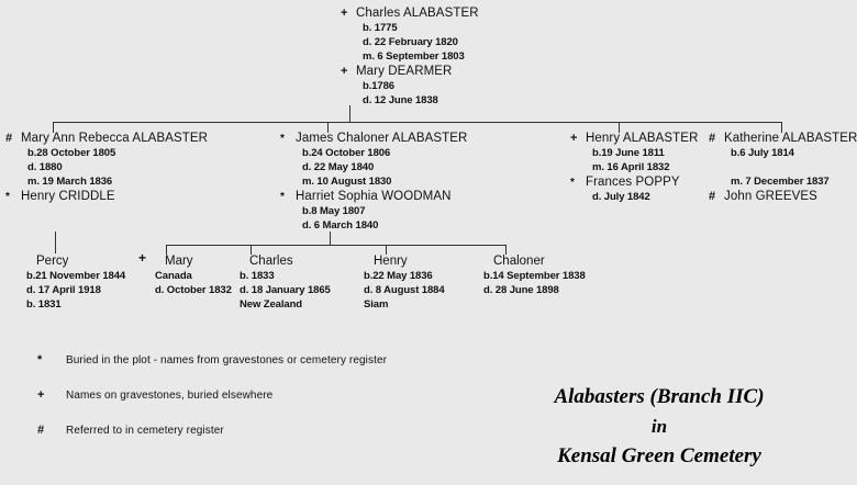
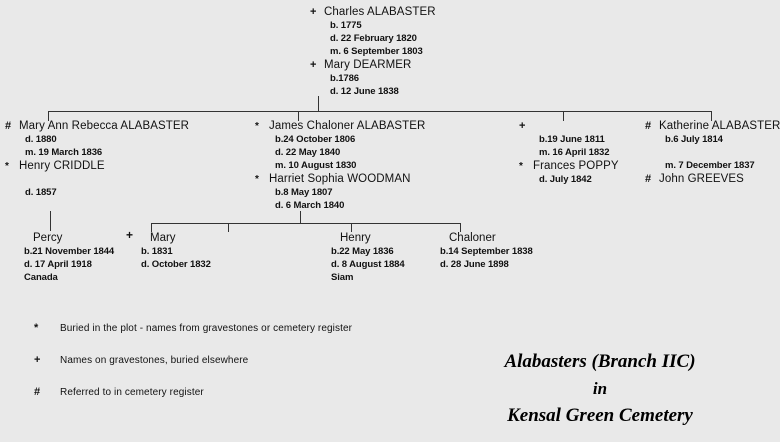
  +
  Charles ALABASTER
  b. 1775
  d. 22 February 1820
  m. 6 September 1803
  +
  Mary DEARMER
  b.1786
  d. 12 June 1838
  #
  Mary Ann Rebecca ALABASTER
- b.28 October 1805
  d. 1880
  m. 19 March 1836
  *
  Henry CRIDDLE
+ d. 1857
  *
  James Chaloner ALABASTER
  b.24 October 1806
  d. 22 May 1840
  m. 10 August 1830
  *
  Harriet Sophia WOODMAN
  b.8 May 1807
  d. 6 March 1840
  +
- Henry ALABASTER
  b.19 June 1811
  m. 16 April 1832
  *
  Frances POPPY
  d. July 1842
  #
  Katherine ALABASTER
  b.6 July 1814
  m. 7 December 1837
  #
  John GREEVES
  +
  Percy
  b.21 November 1844
  d. 17 April 1918
- b. 1831
+ Canada
  Mary
- Canada
+ b. 1831
  d. October 1832
- Charles
- b. 1833
- d. 18 January 1865
- New Zealand
  Henry
  b.22 May 1836
  d. 8 August 1884
  Siam
  Chaloner
  b.14 September 1838
  d. 28 June 1898
  *
  Buried in the plot - names from gravestones or cemetery register
  +
  Names on gravestones, buried elsewhere
  #
  Referred to in cemetery register
  Alabasters (Branch IIC)
  in
  Kensal Green Cemetery
